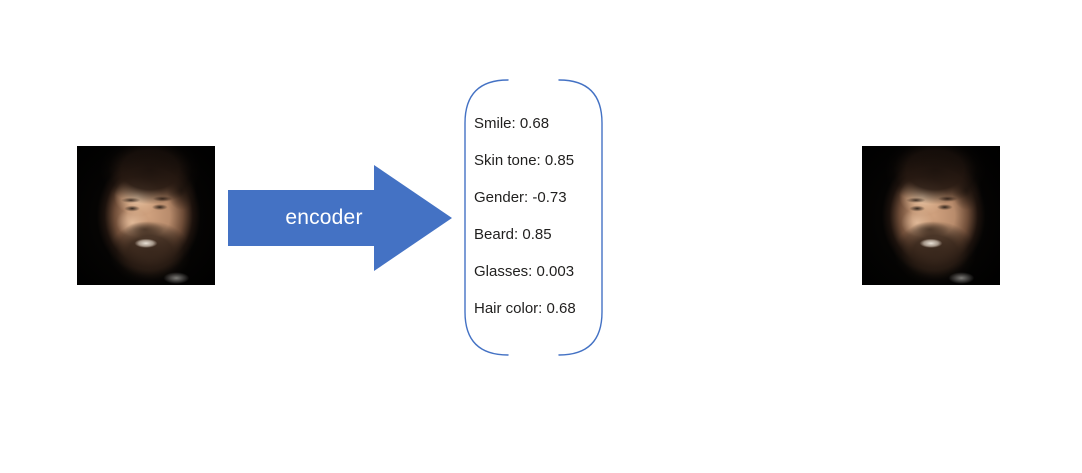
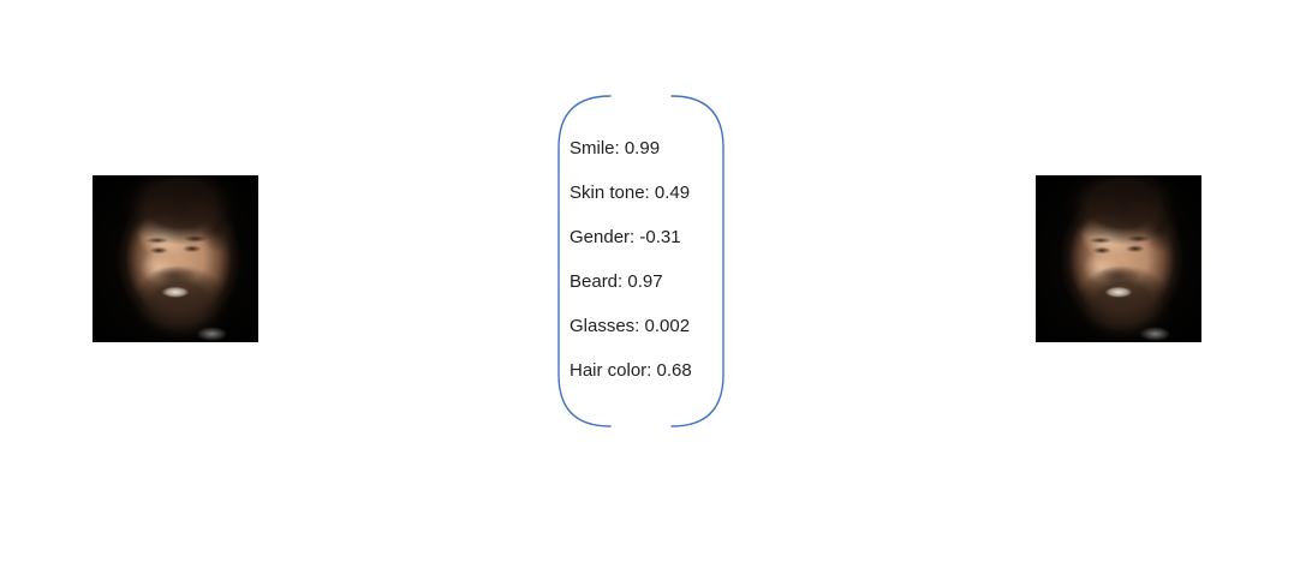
- encoder
- Smile: 0.68
+ Smile: 0.99
- Skin tone: 0.85
+ Skin tone: 0.49
- Gender: -0.73
+ Gender: -0.31
- Beard: 0.85
+ Beard: 0.97
- Glasses: 0.003
+ Glasses: 0.002
  Hair color: 0.68
